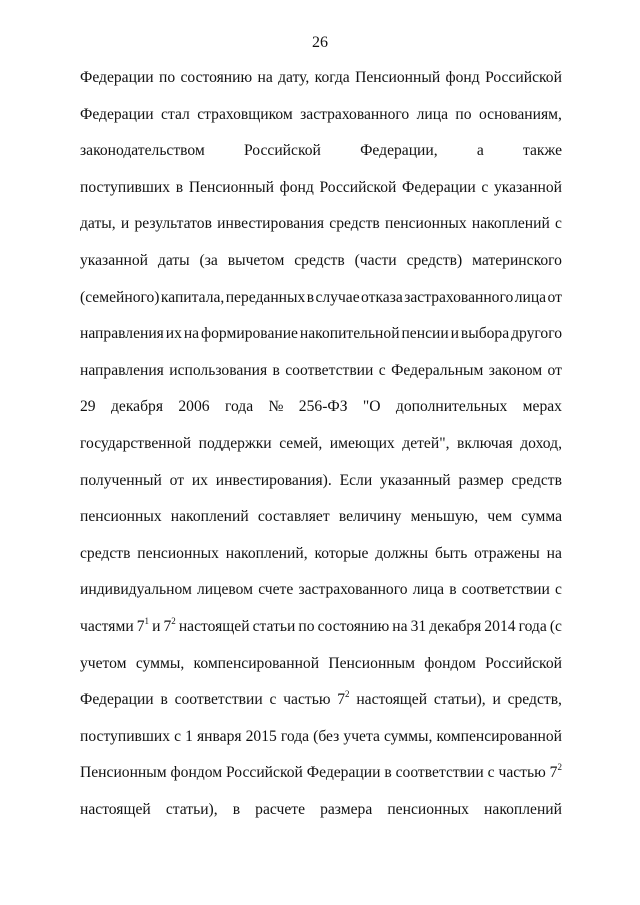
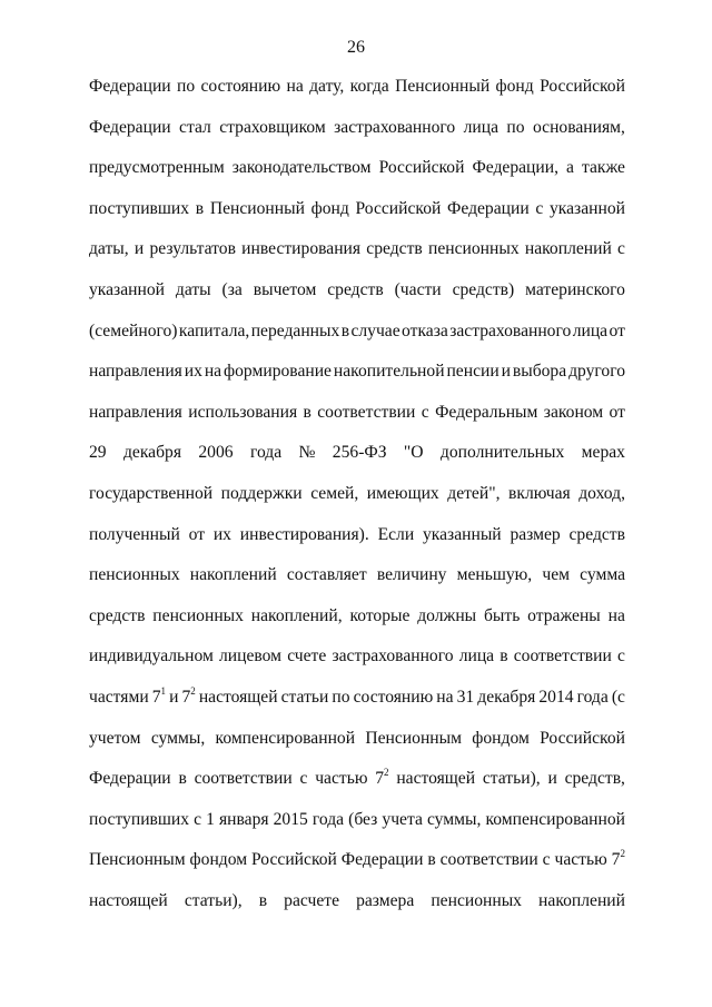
  26
  Федерации
  по
  состоянию
  на
  дату,
  когда
  Пенсионный
  фонд
  Российской
  Федерации
  стал
  страховщиком
  застрахованного
  лица
  по
  основаниям,
+ предусмотренным
  законодательством
  Российской
  Федерации,
  а
  также
  поступивших
  в
  Пенсионный
  фонд
  Российской
  Федерации
  с
  указанной
  даты,
  и
  результатов
  инвестирования
  средств
  пенсионных
  накоплений
  с
  указанной
  даты
  (за
  вычетом
  средств
  (части
  средств)
  материнского
  (семейного)
  капитала,
  переданных
  в
  случае
  отказа
  застрахованного
  лица
  от
  направления
  их
  на
  формирование
  накопительной
  пенсии
  и
  выбора
  другого
  направления
  использования
  в
  соответствии
  с
  Федеральным
  законом
  от
  29
  декабря
  2006
  года
  №
  256-ФЗ
  "О
  дополнительных
  мерах
  государственной
  поддержки
  семей,
  имеющих
  детей",
  включая
  доход,
  полученный
  от
  их
  инвестирования).
  Если
  указанный
  размер
  средств
  пенсионных
  накоплений
  составляет
  величину
  меньшую,
  чем
  сумма
  средств
  пенсионных
  накоплений,
  которые
  должны
  быть
  отражены
  на
  индивидуальном
  лицевом
  счете
  застрахованного
  лица
  в
  соответствии
  с
  частями
  71
  и
  72
  настоящей
  статьи
  по
  состоянию
  на
  31
  декабря
  2014
  года
  (с
  учетом
  суммы,
  компенсированной
  Пенсионным
  фондом
  Российской
  Федерации
  в
  соответствии
  с
  частью
  72
  настоящей
  статьи),
  и
  средств,
  поступивших
  с
  1
  января
  2015
  года
  (без
  учета
  суммы,
  компенсированной
  Пенсионным
  фондом
  Российской
  Федерации
  в
  соответствии
  с
  частью
  72
  настоящей
  статьи),
  в
  расчете
  размера
  пенсионных
  накоплений
